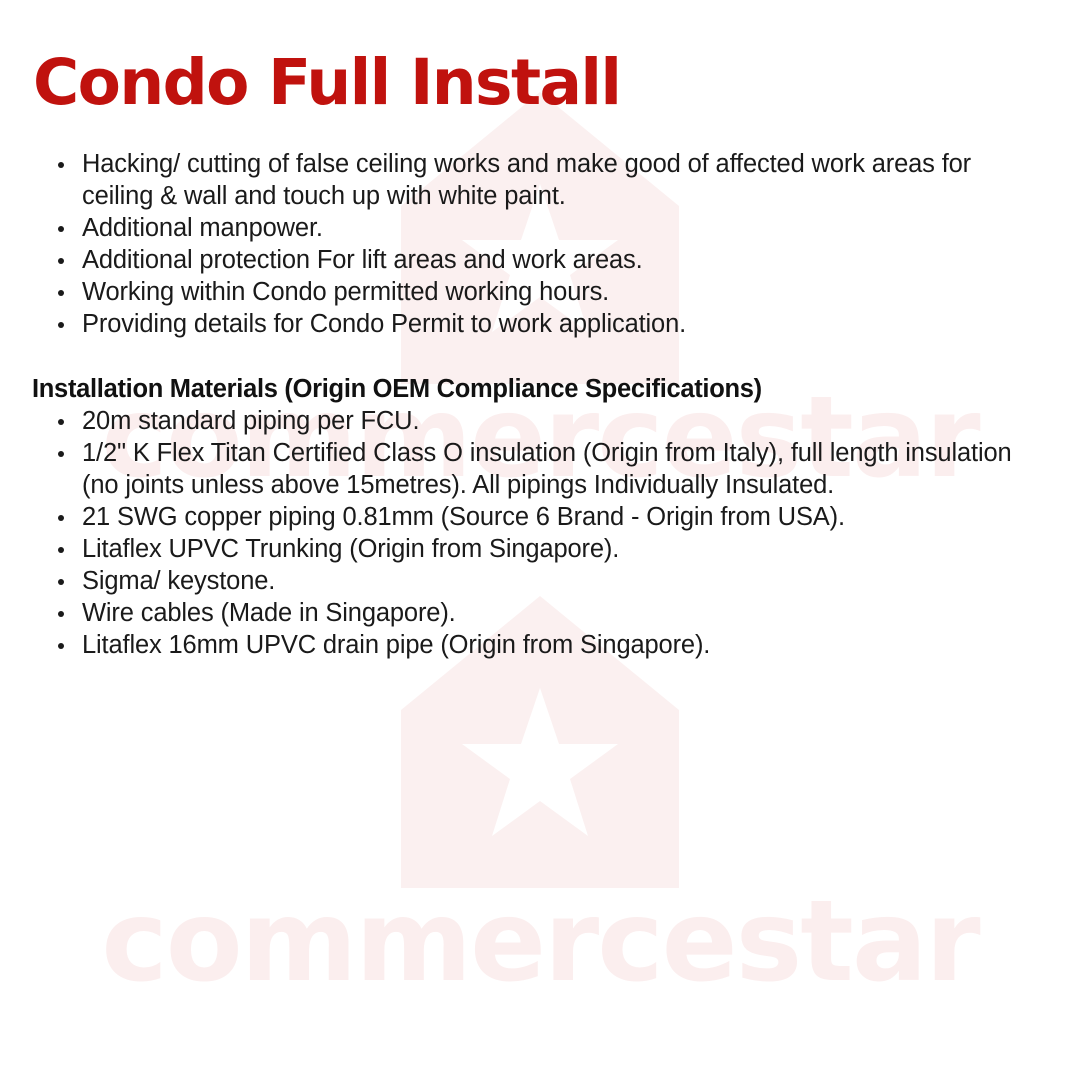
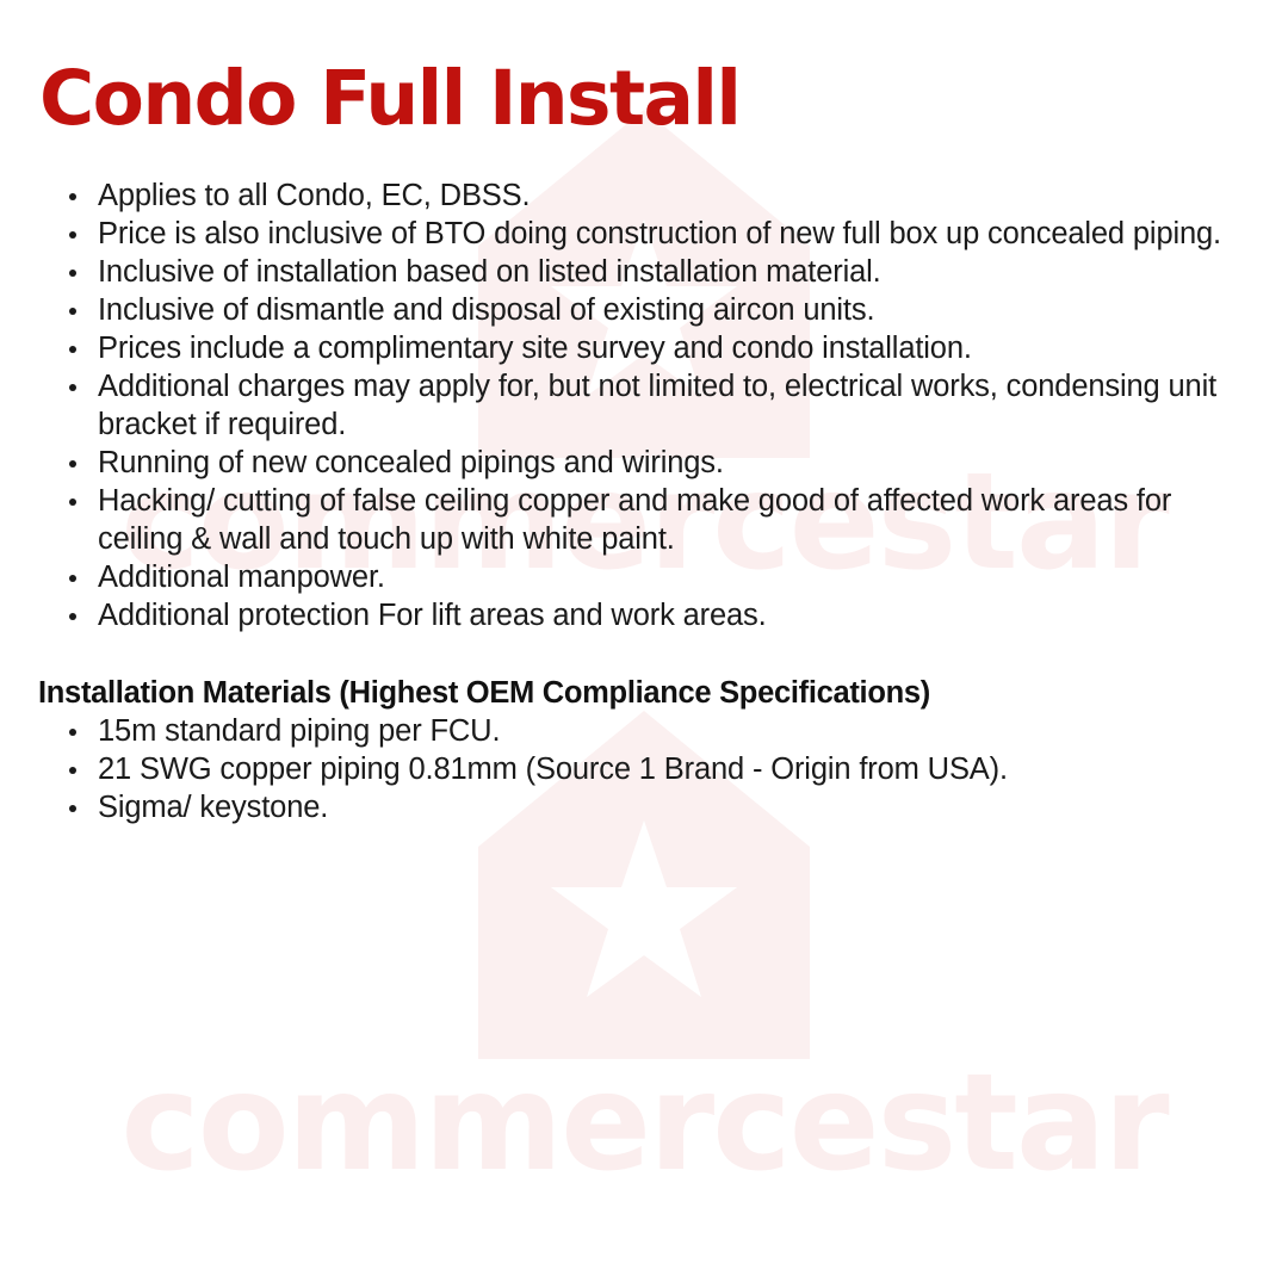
  Condo Full Install
+ Applies to all Condo, EC, DBSS.
+ Price is also inclusive of BTO doing construction of new full box up concealed piping.
+ Inclusive of installation based on listed installation material.
+ Inclusive of dismantle and disposal of existing aircon units.
+ Prices include a complimentary site survey and condo installation.
+ Additional charges may apply for, but not limited to, electrical works, condensing unit bracket if required.
+ Running of new concealed pipings and wirings.
- Hacking/ cutting of false ceiling works and make good of affected work areas for ceiling & wall and touch up with white paint.
+ Hacking/ cutting of false ceiling copper and make good of affected work areas for ceiling & wall and touch up with white paint.
  Additional manpower.
  Additional protection For lift areas and work areas.
- Working within Condo permitted working hours.
- Providing details for Condo Permit to work application.
- Installation Materials (Origin OEM Compliance Specifications)
+ Installation Materials (Highest OEM Compliance Specifications)
- 20m standard piping per FCU.
+ 15m standard piping per FCU.
- 1/2" K Flex Titan Certified Class O insulation (Origin from Italy), full length insulation (no joints unless above 15metres). All pipings Individually Insulated.
- 21 SWG copper piping 0.81mm (Source 6 Brand - Origin from USA).
+ 21 SWG copper piping 0.81mm (Source 1 Brand - Origin from USA).
- Litaflex UPVC Trunking (Origin from Singapore).
  Sigma/ keystone.
- Wire cables (Made in Singapore).
- Litaflex 16mm UPVC drain pipe (Origin from Singapore).
